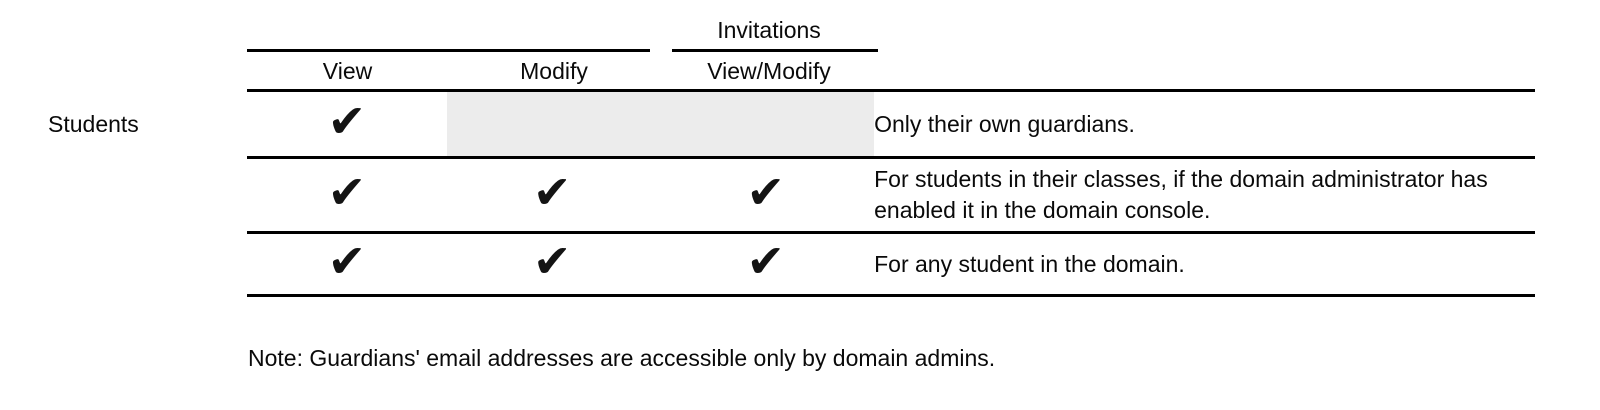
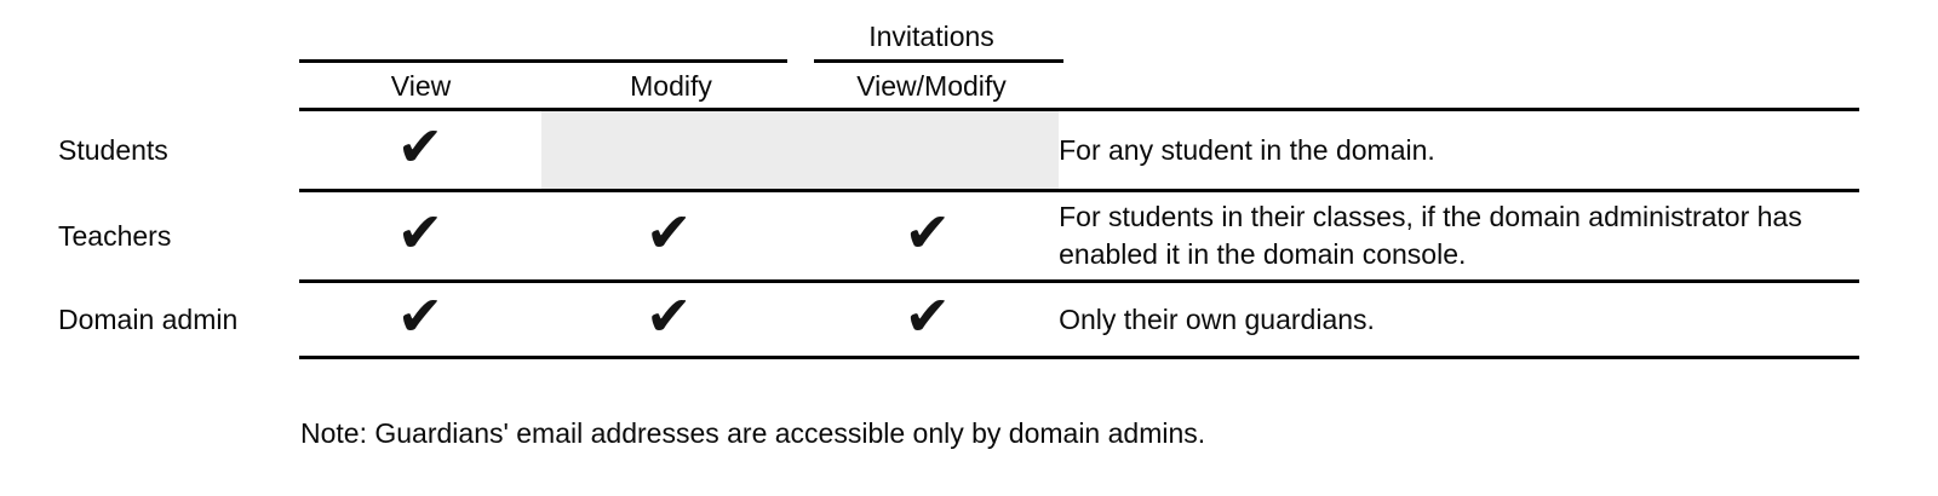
  Invitations
  View
  Modify
  View/Modify
  Students
+ Teachers
+ Domain admin
  ✔
- Only their own guardians.
+ For any student in the domain.
  ✔
  ✔
  ✔
  For students in their classes, if the domain administrator has enabled it in the domain console.
  ✔
  ✔
  ✔
- For any student in the domain.
+ Only their own guardians.
  Note: Guardians' email addresses are accessible only by domain admins.
